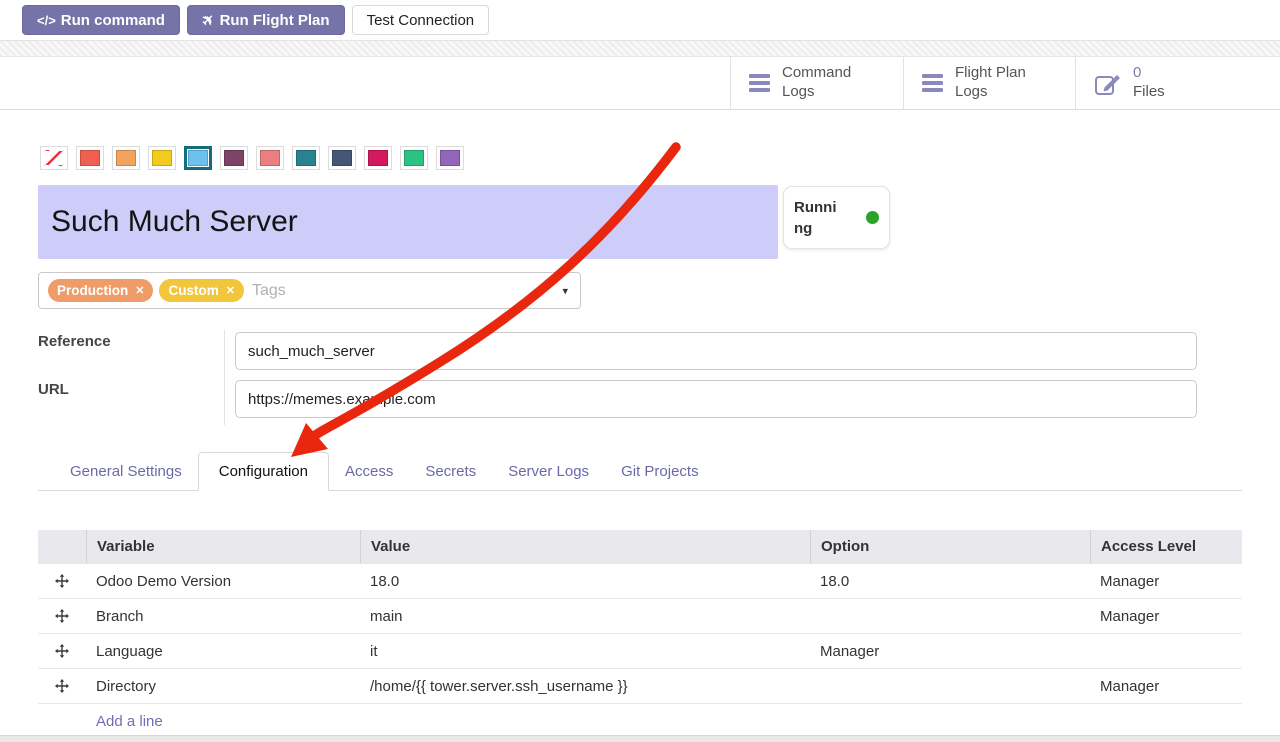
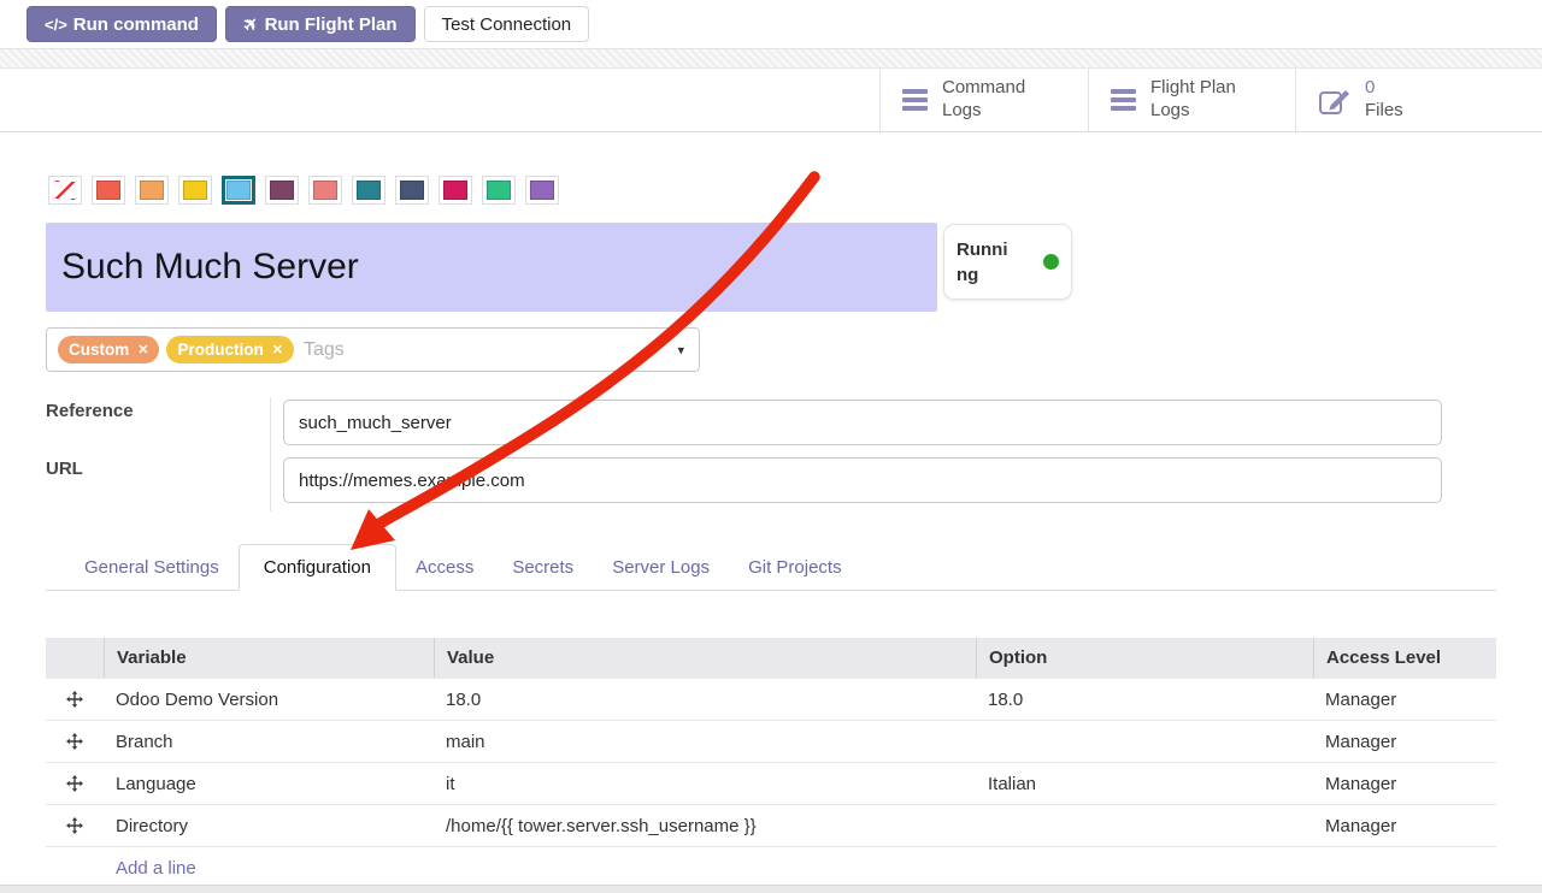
  </>
  Run command
  Run Flight Plan
  Test Connection
  Command
  Logs
  Flight Plan
  Logs
  0
  Files
  Such Much Server
  Running
- Production
+ Custom
  ✕
- Custom
+ Production
  ✕
  Tags
  ▾
  Reference
  such_much_server
  URL
  https://memes.exale.com
  General Settings
  Configuration
  Access
  Secrets
  Server Logs
  Git Projects
  Variable
  Value
  Option
  Access Level
  Odoo Demo Version
  18.0
  18.0
  Manager
  Branch
  main
  Manager
  Language
  it
+ Italian
  Manager
  Directory
  /home/{{ tower.server.ssh_username }}
  Manager
  Add a line
